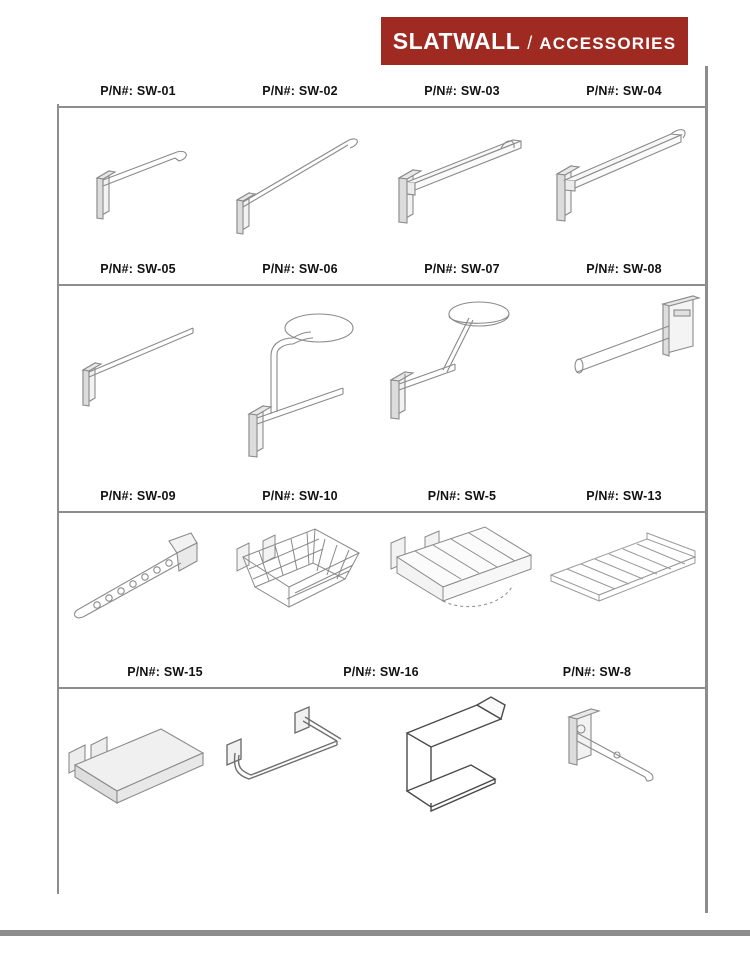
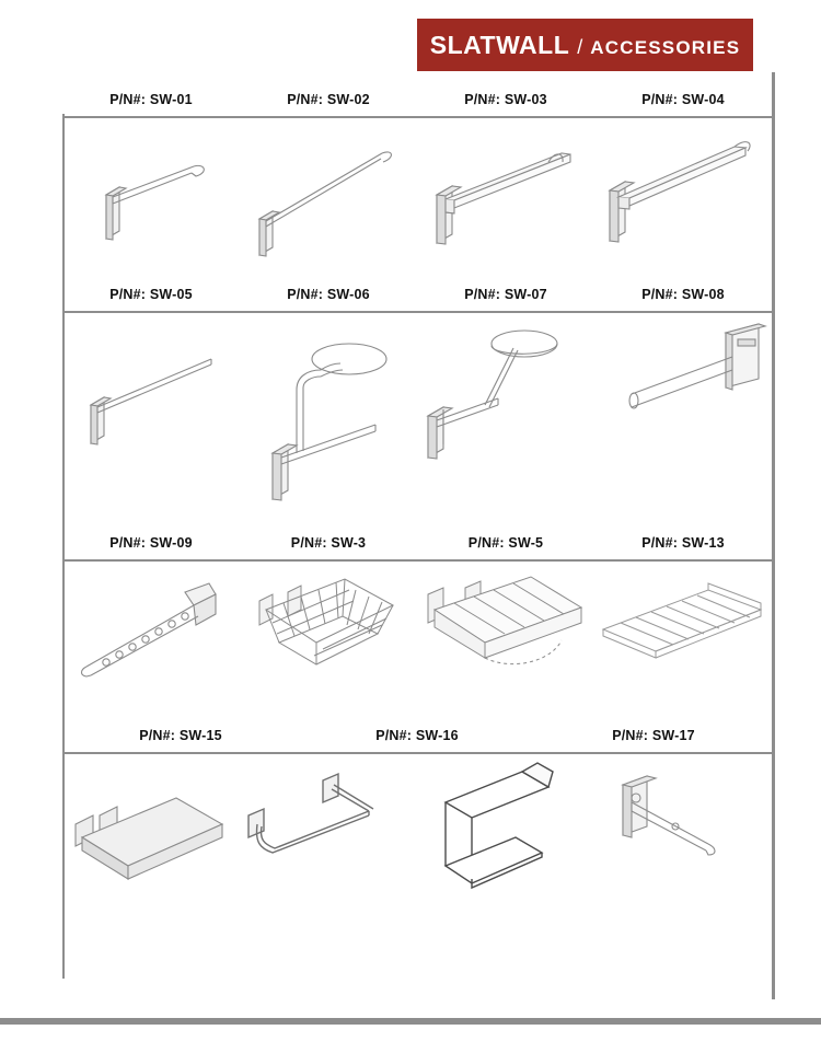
  SLATWALL
  /
  ACCESSORIES
  P/N#: SW-01
  P/N#: SW-02
  P/N#: SW-03
  P/N#: SW-04
  P/N#: SW-05
  P/N#: SW-06
  P/N#: SW-07
  P/N#: SW-08
  P/N#: SW-09
- P/N#: SW-10
+ P/N#: SW-3
  P/N#: SW-5
  P/N#: SW-13
  P/N#: SW-15
  P/N#: SW-16
- P/N#: SW-8
+ P/N#: SW-17
